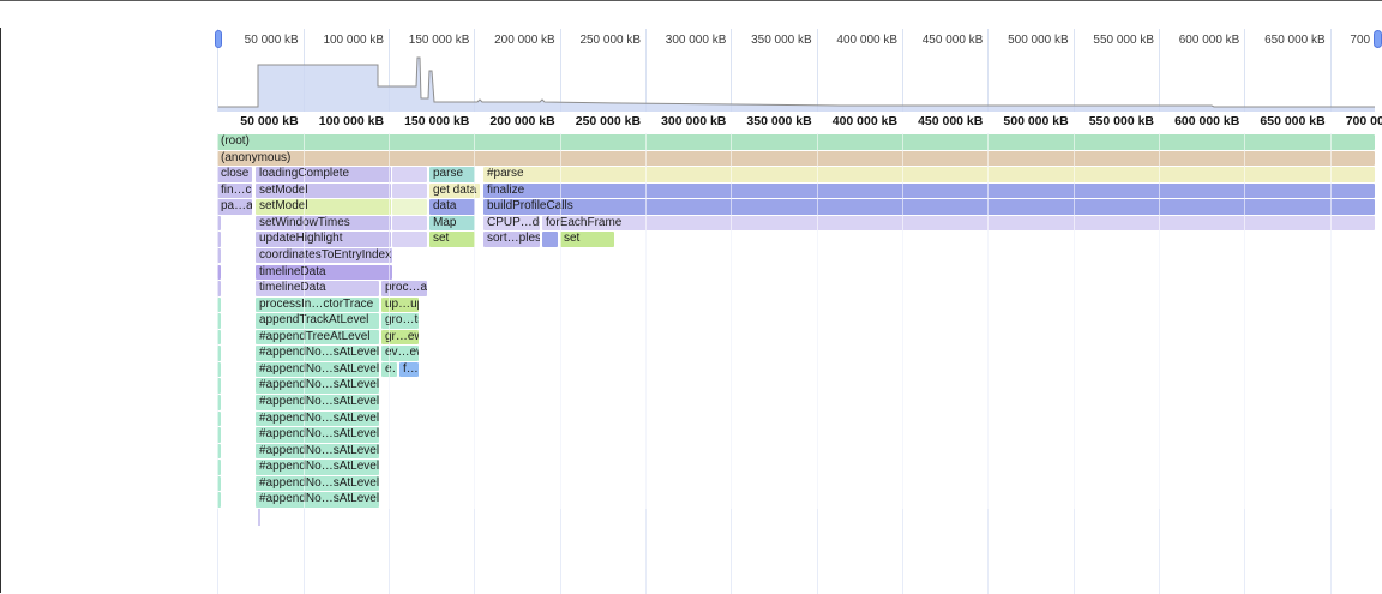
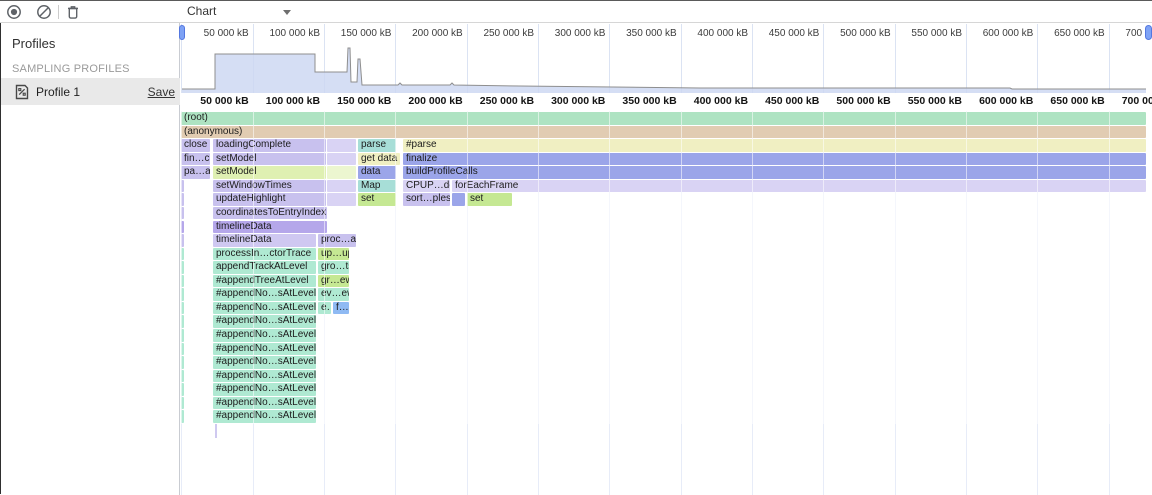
+ Chart
+ Profiles
+ SAMPLING PROFILES
+ Profile 1
+ Save
  50 000 kB
  50 000 kB
  100 000 kB
  100 000 kB
  150 000 kB
  150 000 kB
  200 000 kB
  200 000 kB
  250 000 kB
  250 000 kB
  300 000 kB
  300 000 kB
  350 000 kB
  350 000 kB
  400 000 kB
  400 000 kB
  450 000 kB
  450 000 kB
  500 000 kB
  500 000 kB
  550 000 kB
  550 000 kB
  600 000 kB
  600 000 kB
  650 000 kB
  650 000 kB
  (root)
  (anonymous)
  close
  loadingComplete
  parse
  #parse
  fin…c
  setModel
  get data
  finalize
  pa…a
  setModel
  data
  buildProfileCalls
  setWindowTimes
  Map
  CPUP…d
  forEachFrame
  updateHighlight
  set
  sort…ples
  set
  coordinatesToEntryIndex
  timelineData
  timelineData
  proc…a
  processIn…ctorTrace
  up…u
  appendTrackAtLevel
  gro…t
  #appendTreeAtLevel
  gr…e
  #appendNo…sAtLevel
  ev…e
  #appendNo…sAtLevel
  f…
  #appendNo…sAtLevel
  #appendNo…sAtLevel
  #appendNo…sAtLevel
  #appendNo…sAtLevel
  #appendNo…sAtLevel
  #appendNo…sAtLevel
  #appendNo…sAtLevel
  #appendNo…sAtLevel
